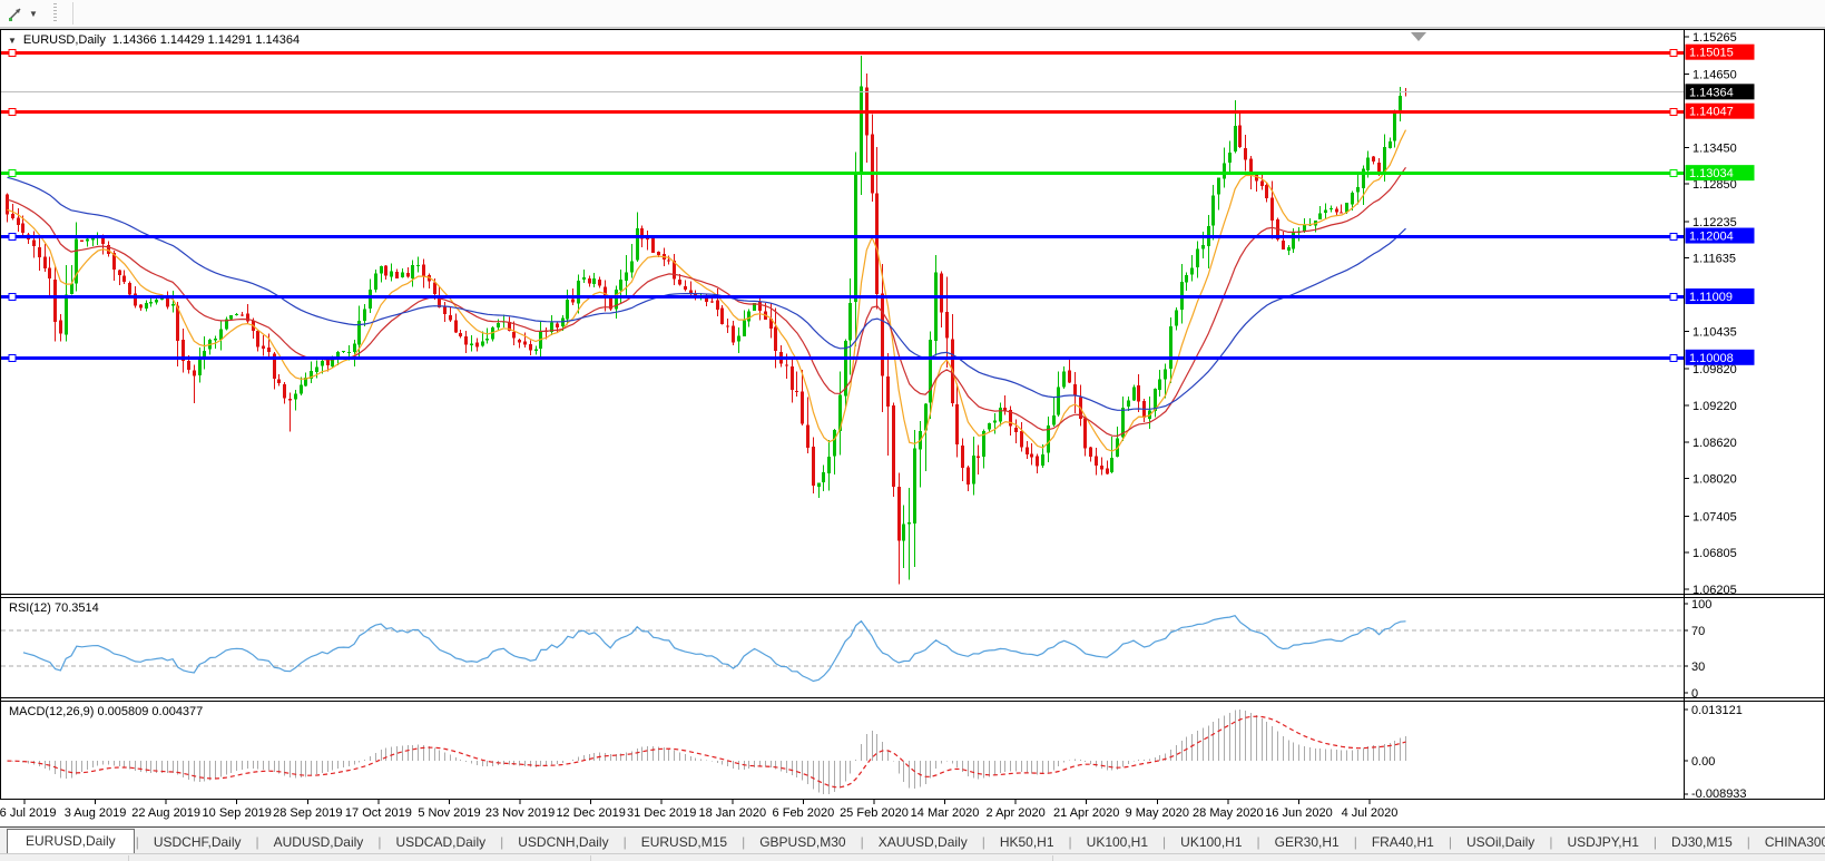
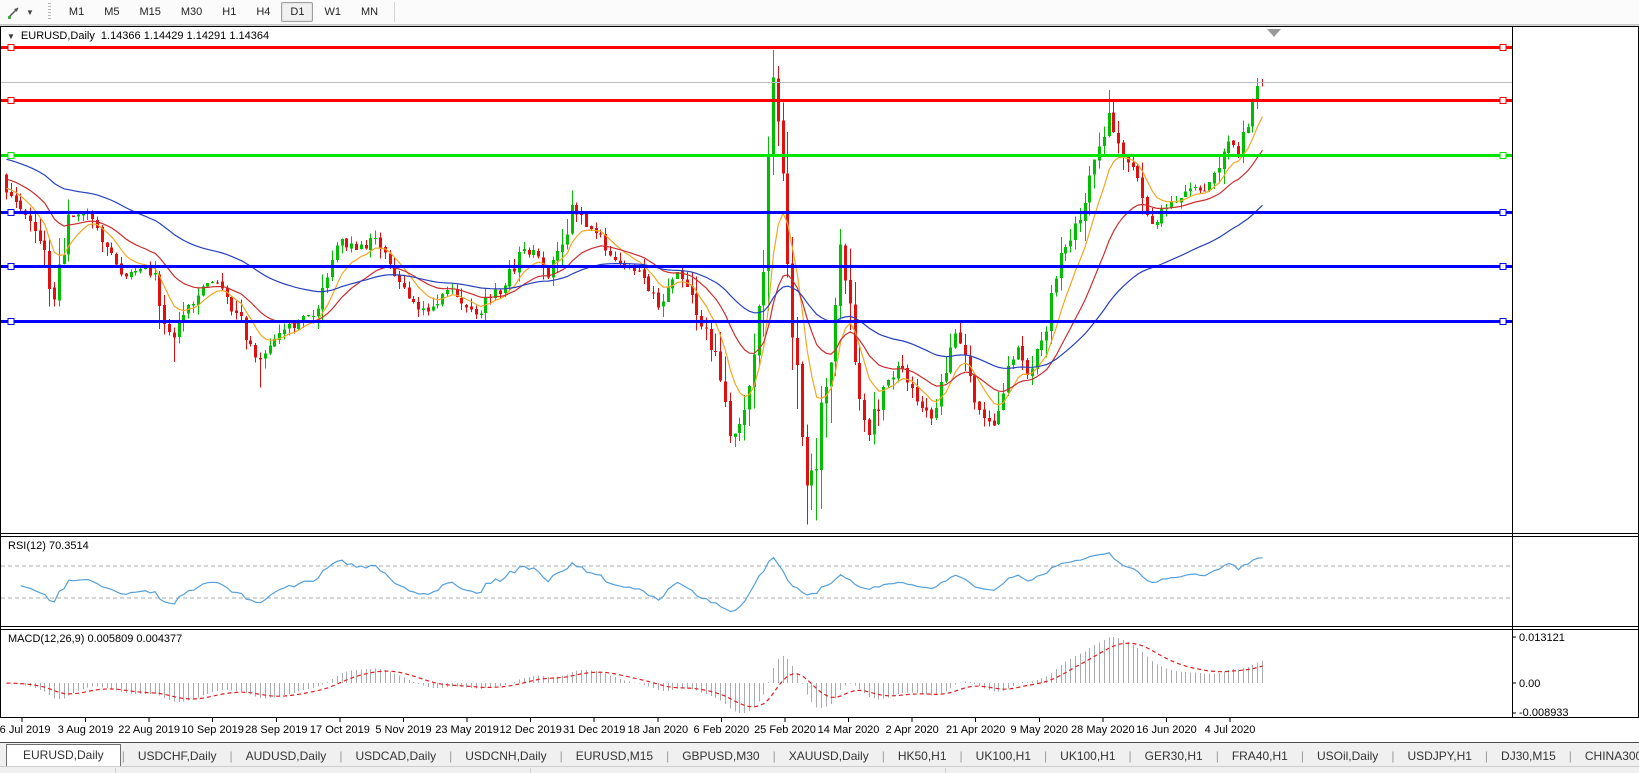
  ▼
+ M1
+ M5
+ M15
+ M30
+ H1
+ H4
+ D1
+ W1
+ MN
  0.013121
  0.00
  -0.008933
- 1.15265
- 1.14650
- 1.13450
- 1.12850
- 1.12235
- 1.11635
- 1.10435
- 1.09820
- 1.09220
- 1.08620
- 1.08020
- 1.07405
- 1.06805
- 1.06205
- 100
- 70
- 30
- 0
- 1.15015
- 1.14047
- 1.13034
- 1.12004
- 1.11009
- 1.10008
- 1.14364
  6 Jul 2019
  3 Aug 2019
  22 Aug 2019
  10 Sep 2019
  28 Sep 2019
  17 Oct 2019
  5 Nov 2019
- 23 Nov 2019
+ 23 May 2019
  12 Dec 2019
  31 Dec 2019
  18 Jan 2020
  6 Feb 2020
  25 Feb 2020
  14 Mar 2020
  2 Apr 2020
  21 Apr 2020
  9 May 2020
  28 May 2020
  16 Jun 2020
  4 Jul 2020
  ▼
  EURUSD,Daily
  1.14366 1.14429 1.14291 1.14364
  RSI(12) 70.3514
  MACD(12,26,9) 0.005809 0.004377
  EURUSD,Daily
  |
  USDCHF,Daily
  |
  AUDUSD,Daily
  |
  USDCAD,Daily
  |
  USDCNH,Daily
  |
  EURUSD,M15
  |
  GBPUSD,M30
  |
  XAUUSD,Daily
  |
  HK50,H1
  |
  UK100,H1
  |
  UK100,H1
  |
  GER30,H1
  |
  FRA40,H1
  |
  USOil,Daily
  |
  USDJPY,H1
  |
  DJ30,M15
  |
